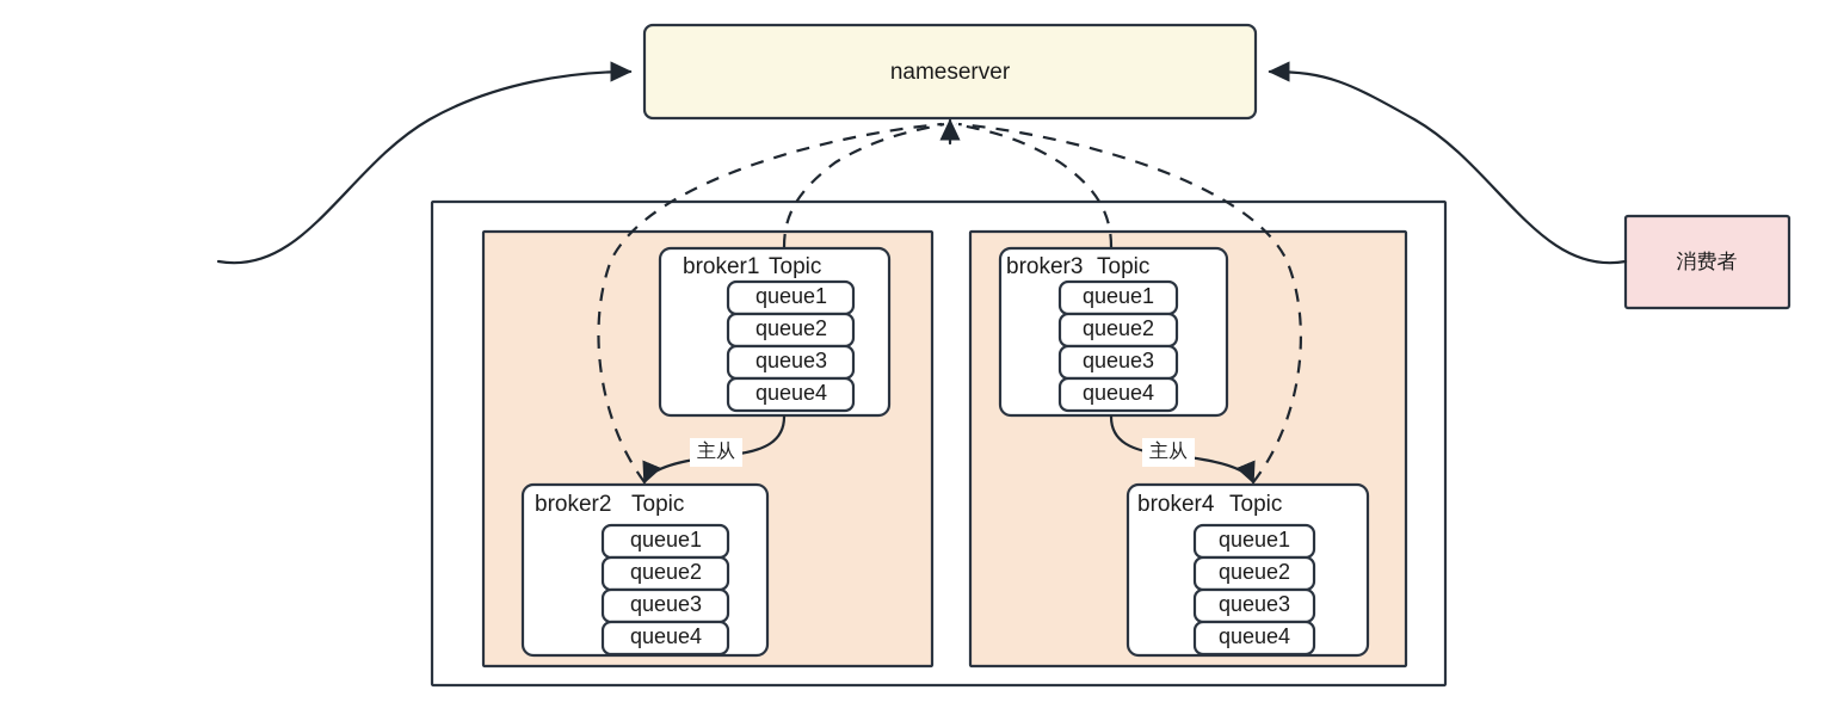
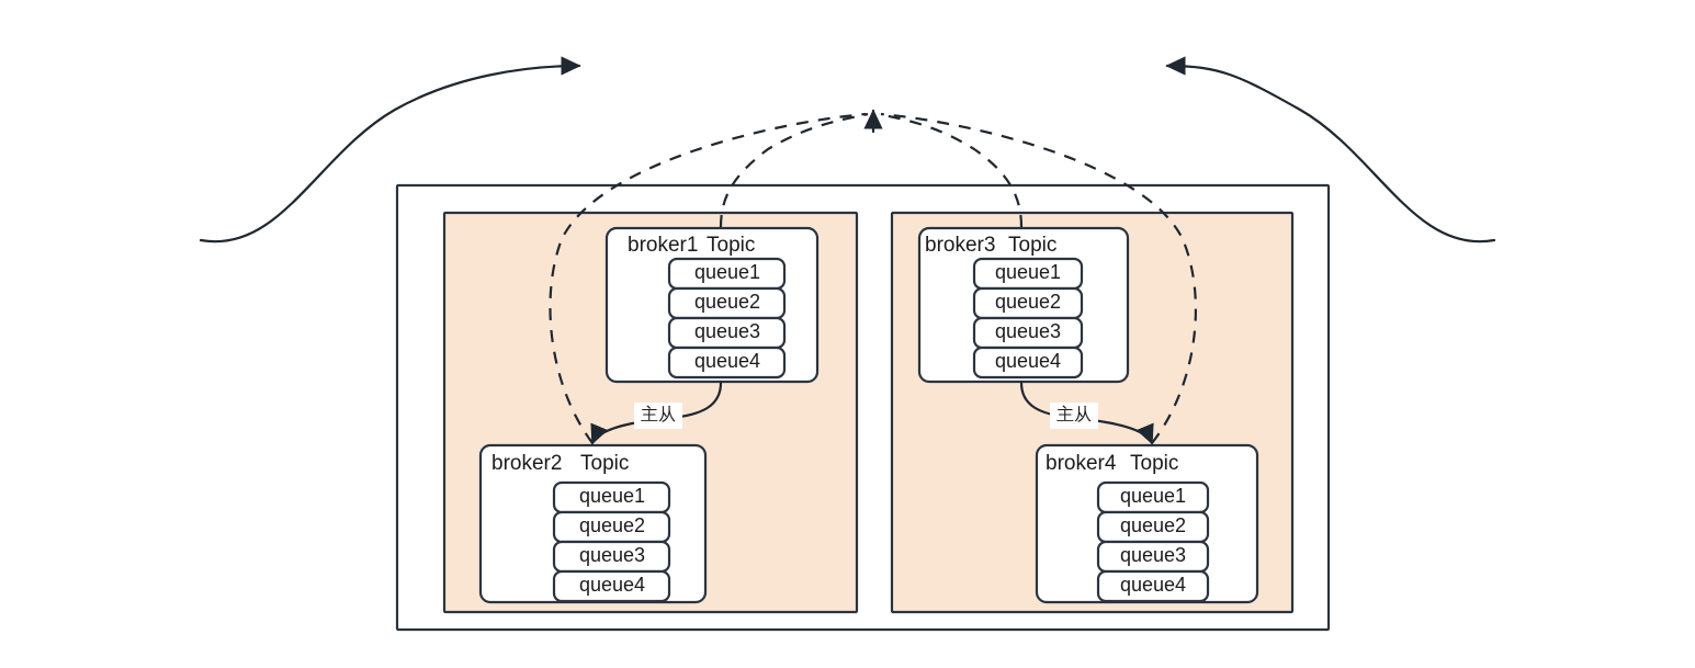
- nameserver
- 消费者
  broker1
  Topic
  queue1
  queue2
  queue3
  queue4
  broker2
  Topic
  queue1
  queue2
  queue3
  queue4
  broker3
  Topic
  queue1
  queue2
  queue3
  queue4
  broker4
  Topic
  queue1
  queue2
  queue3
  queue4
  主从
  主从
